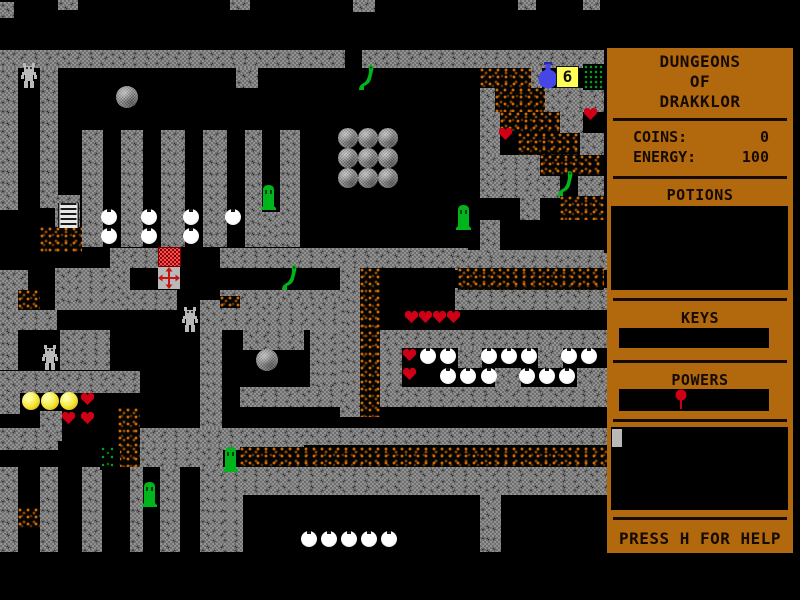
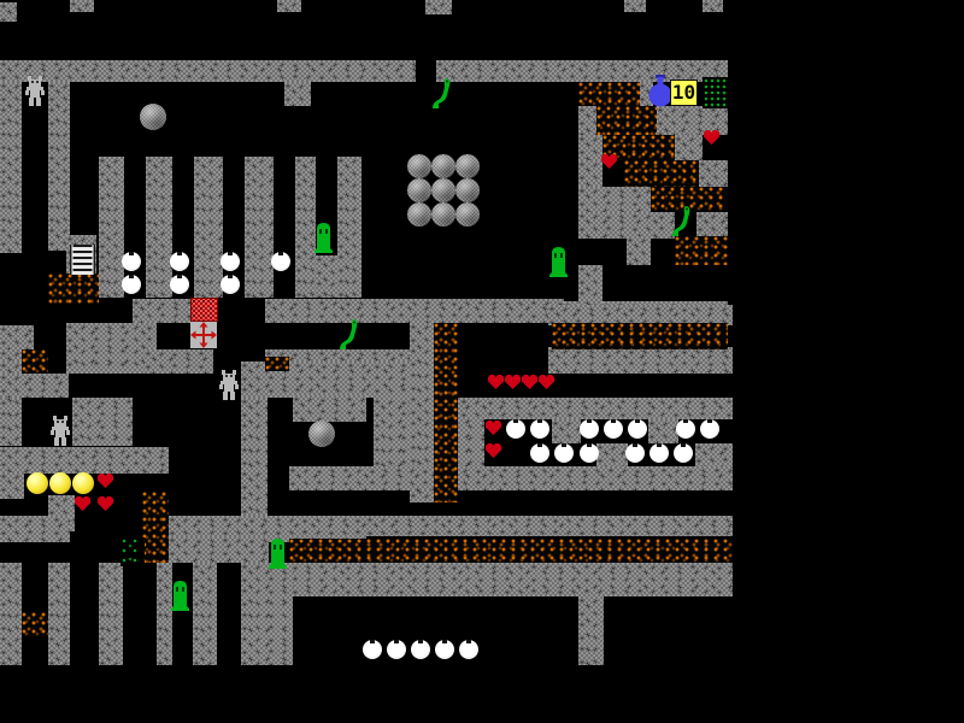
- 6
+ 10
- DUNGEONS
- OF
- DRAKKLOR
- COINS:
- 0
- ENERGY:
- 100
- POTIONS
- KEYS
- POWERS
- PRESS H FOR HELP
